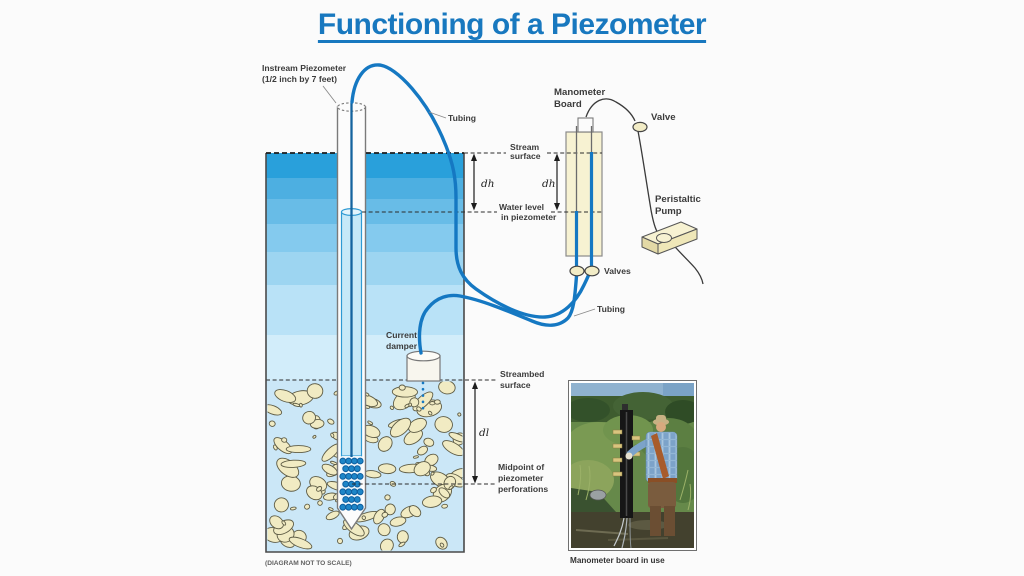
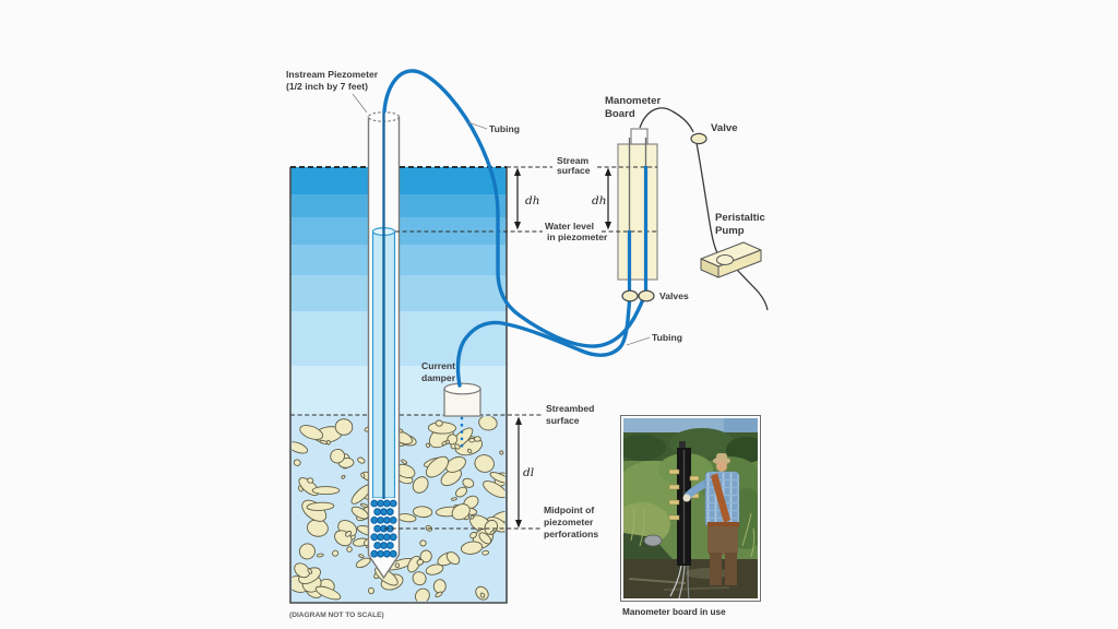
- Functioning of a Piezometer
  Instream Piezometer
  (1/2 inch by 7 feet)
  Tubing
  Manometer
  Board
  Valve
  Stream
  surface
  dh
  dh
  Water level
  in piezometer
  Peristaltic
  Pump
  Valves
  Tubing
  Current
  damper
  Streambed
  surface
  dl
  Midpoint of
  piezometer
  perforations
  Manometer board in use
